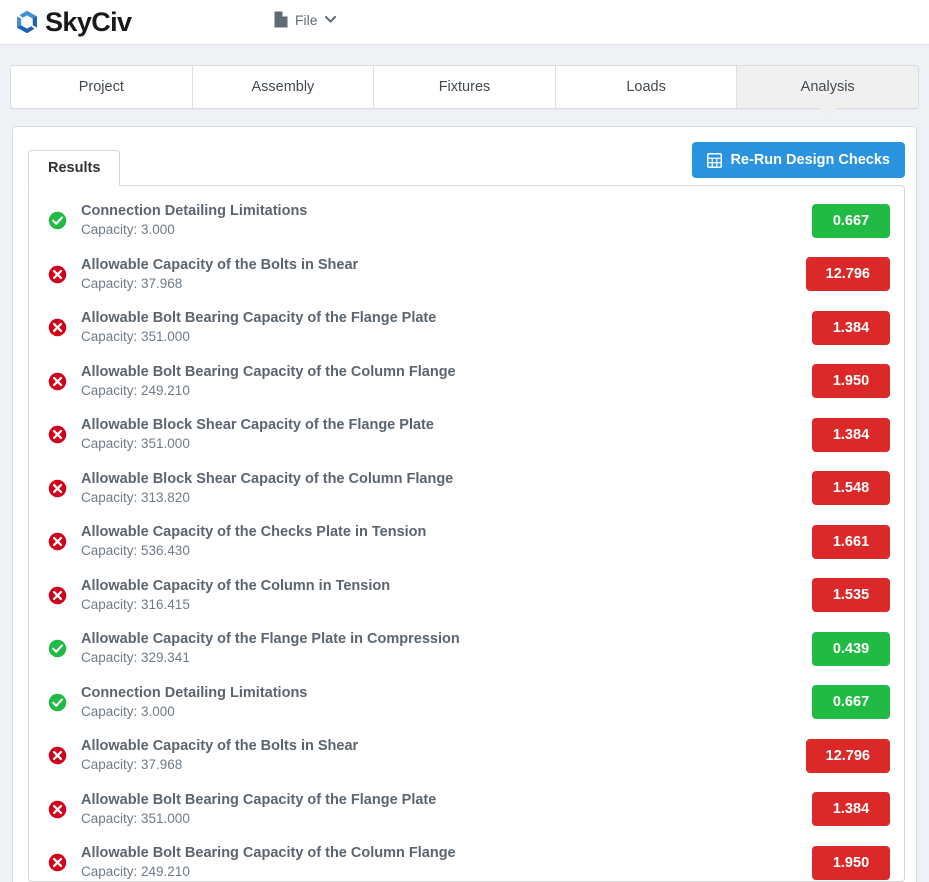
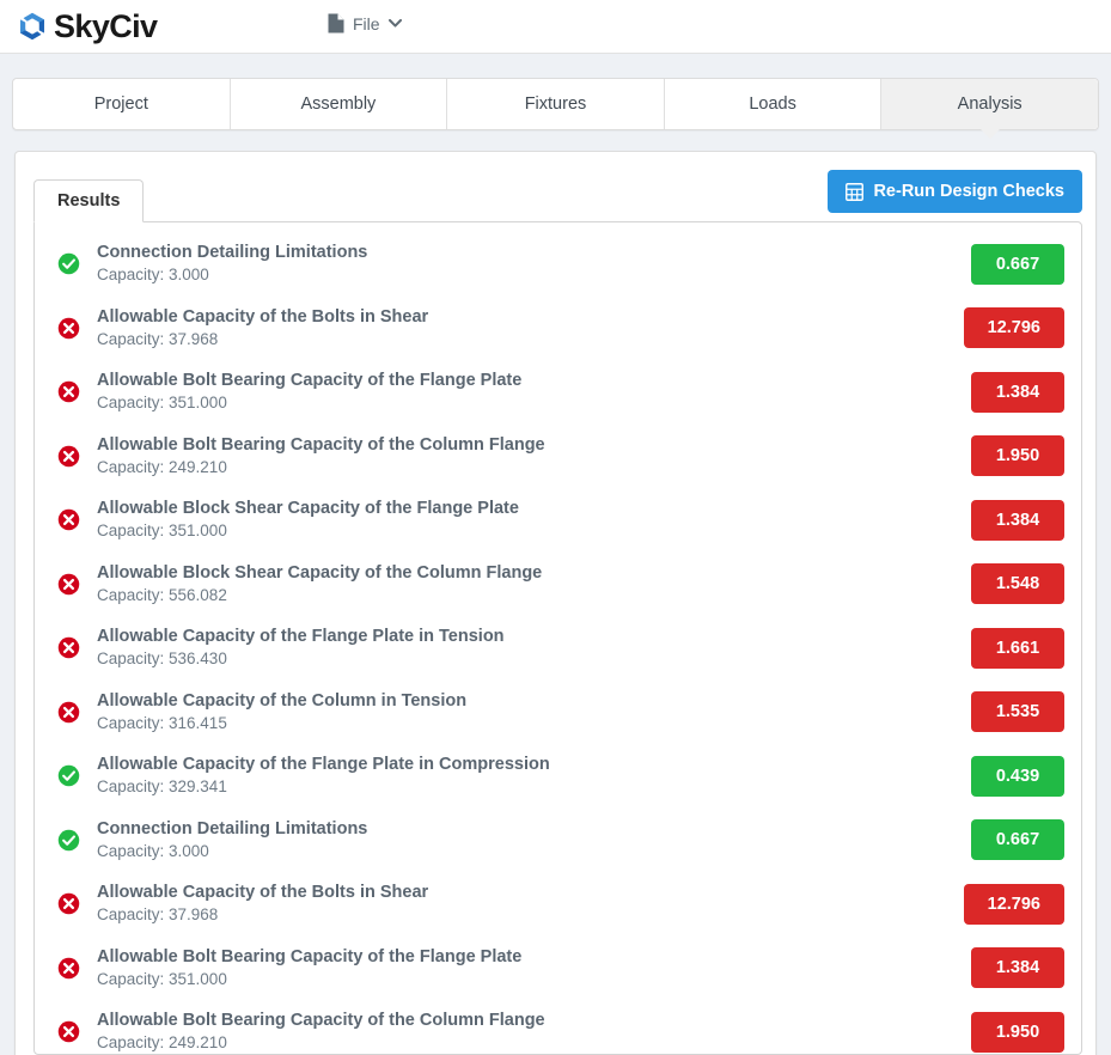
  SkyCiv
  File
  Project
  Assembly
  Fixtures
  Loads
  Analysis
  Results
  Re-Run Design Checks
  Connection Detailing Limitations
  Capacity: 3.000
  0.667
  Allowable Capacity of the Bolts in Shear
  Capacity: 37.968
  12.796
  Allowable Bolt Bearing Capacity of the Flange Plate
  Capacity: 351.000
  1.384
  Allowable Bolt Bearing Capacity of the Column Flange
  Capacity: 249.210
  1.950
  Allowable Block Shear Capacity of the Flange Plate
  Capacity: 351.000
  1.384
  Allowable Block Shear Capacity of the Column Flange
- Capacity: 313.820
+ Capacity: 556.082
  1.548
- Allowable Capacity of the Checks Plate in Tension
+ Allowable Capacity of the Flange Plate in Tension
  Capacity: 536.430
  1.661
  Allowable Capacity of the Column in Tension
  Capacity: 316.415
  1.535
  Allowable Capacity of the Flange Plate in Compression
  Capacity: 329.341
  0.439
  Connection Detailing Limitations
  Capacity: 3.000
  0.667
  Allowable Capacity of the Bolts in Shear
  Capacity: 37.968
  12.796
  Allowable Bolt Bearing Capacity of the Flange Plate
  Capacity: 351.000
  1.384
  Allowable Bolt Bearing Capacity of the Column Flange
  Capacity: 249.210
  1.950
